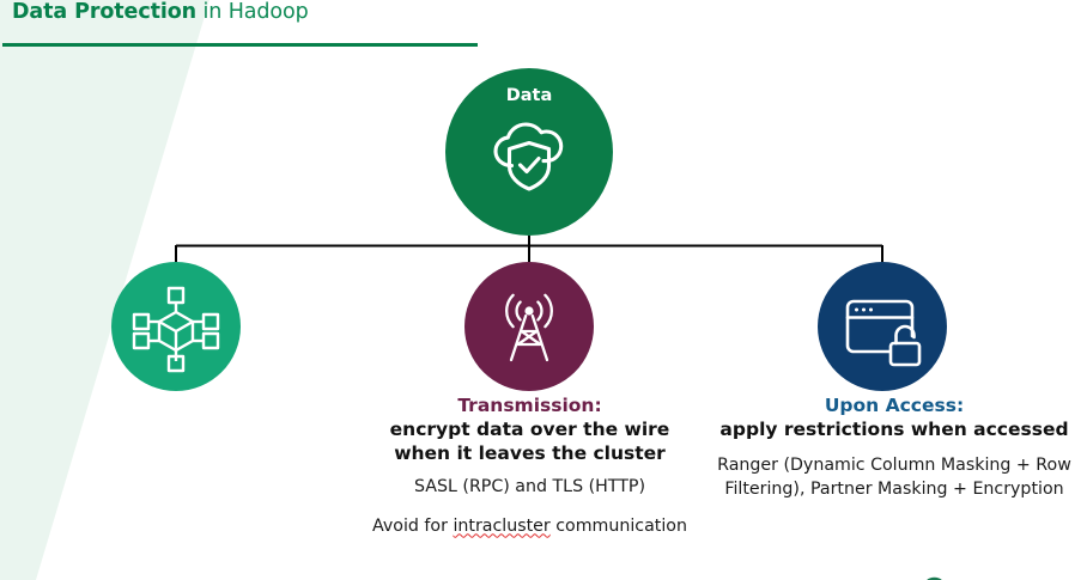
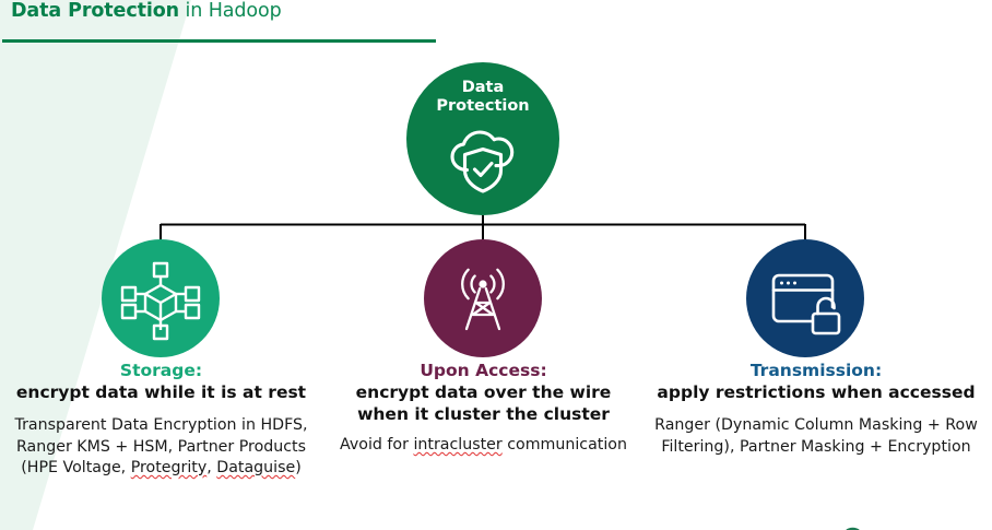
  Data Protection in Hadoop
  Data
+ Protection
+ Storage:
+ encrypt data while it is at rest
+ Transparent Data Encryption in HDFS, Ranger KMS + HSM, Partner Products (HPE Voltage, Protegrity, Dataguise)
- Transmission:
+ Upon Access:
- encrypt data over the wire when it leaves the cluster
+ encrypt data over the wire when it cluster the cluster
- SASL (RPC) and TLS (HTTP)
  Avoid for intracluster communication
- Upon Access:
+ Transmission:
  apply restrictions when accessed
  Ranger (Dynamic Column Masking + Row Filtering), Partner Masking + Encryption
